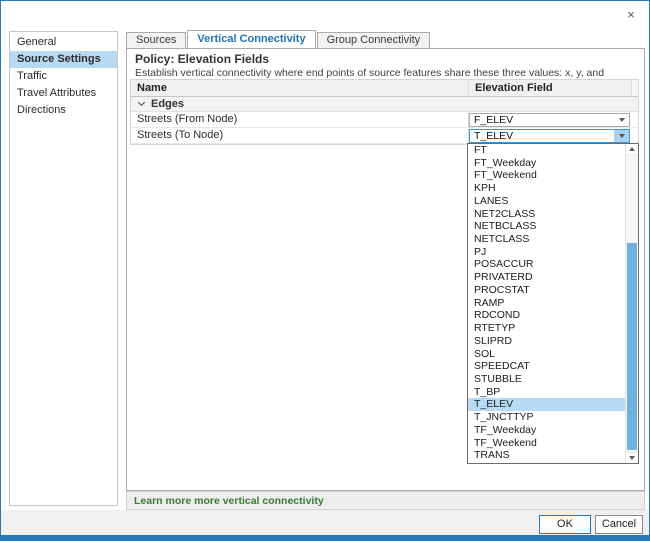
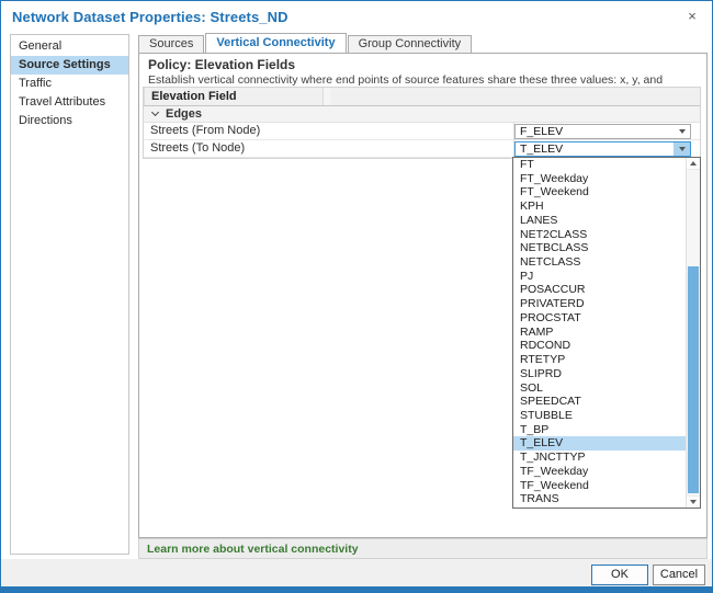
+ Network Dataset Properties: Streets_ND
  ×
  General
  Source Settings
  Traffic
  Travel Attributes
  Directions
  Sources
  Vertical Connectivity
  Group Connectivity
  Policy: Elevation Fields
  Establish vertical connectivity where end points of source features share these three values: x, y, and
- Name
  Elevation Field
  Edges
  Streets (From Node)
  F_ELEV
  Streets (To Node)
  T_ELEV
  FT
  FT_Weekday
  FT_Weekend
  KPH
  LANES
  NET2CLASS
  NETBCLASS
  NETCLASS
  PJ
  POSACCUR
  PRIVATERD
  PROCSTAT
  RAMP
  RDCOND
  RTETYP
  SLIPRD
  SOL
  SPEEDCAT
  STUBBLE
  T_BP
  T_ELEV
  T_JNCTTYP
  TF_Weekday
  TF_Weekend
  TRANS
- Learn more more vertical connectivity
+ Learn more about vertical connectivity
  OK
  Cancel
